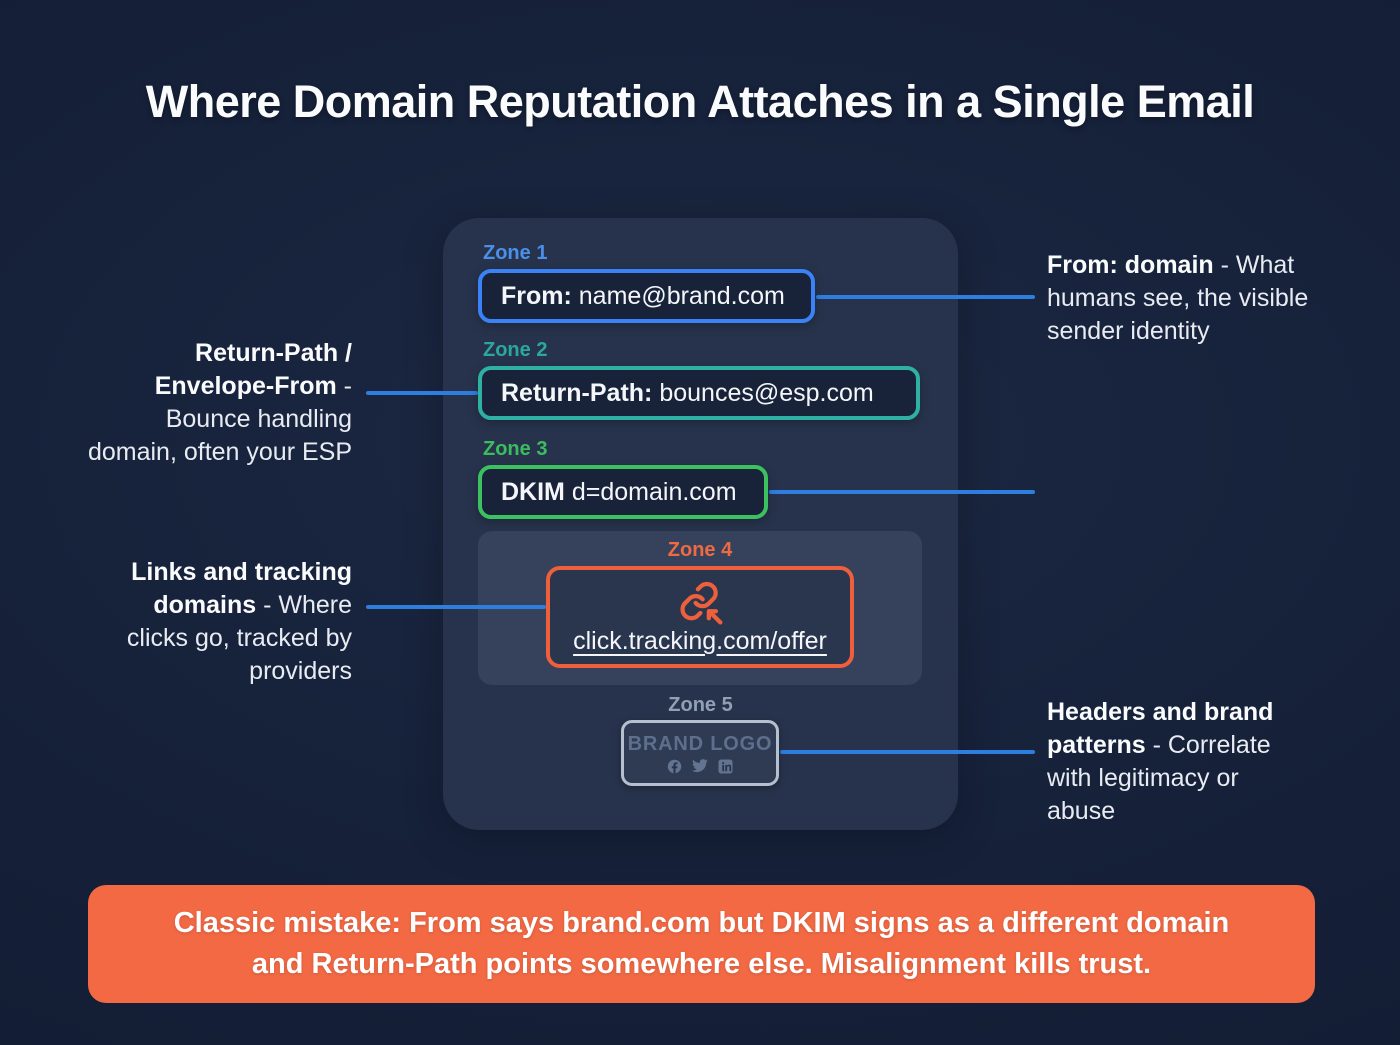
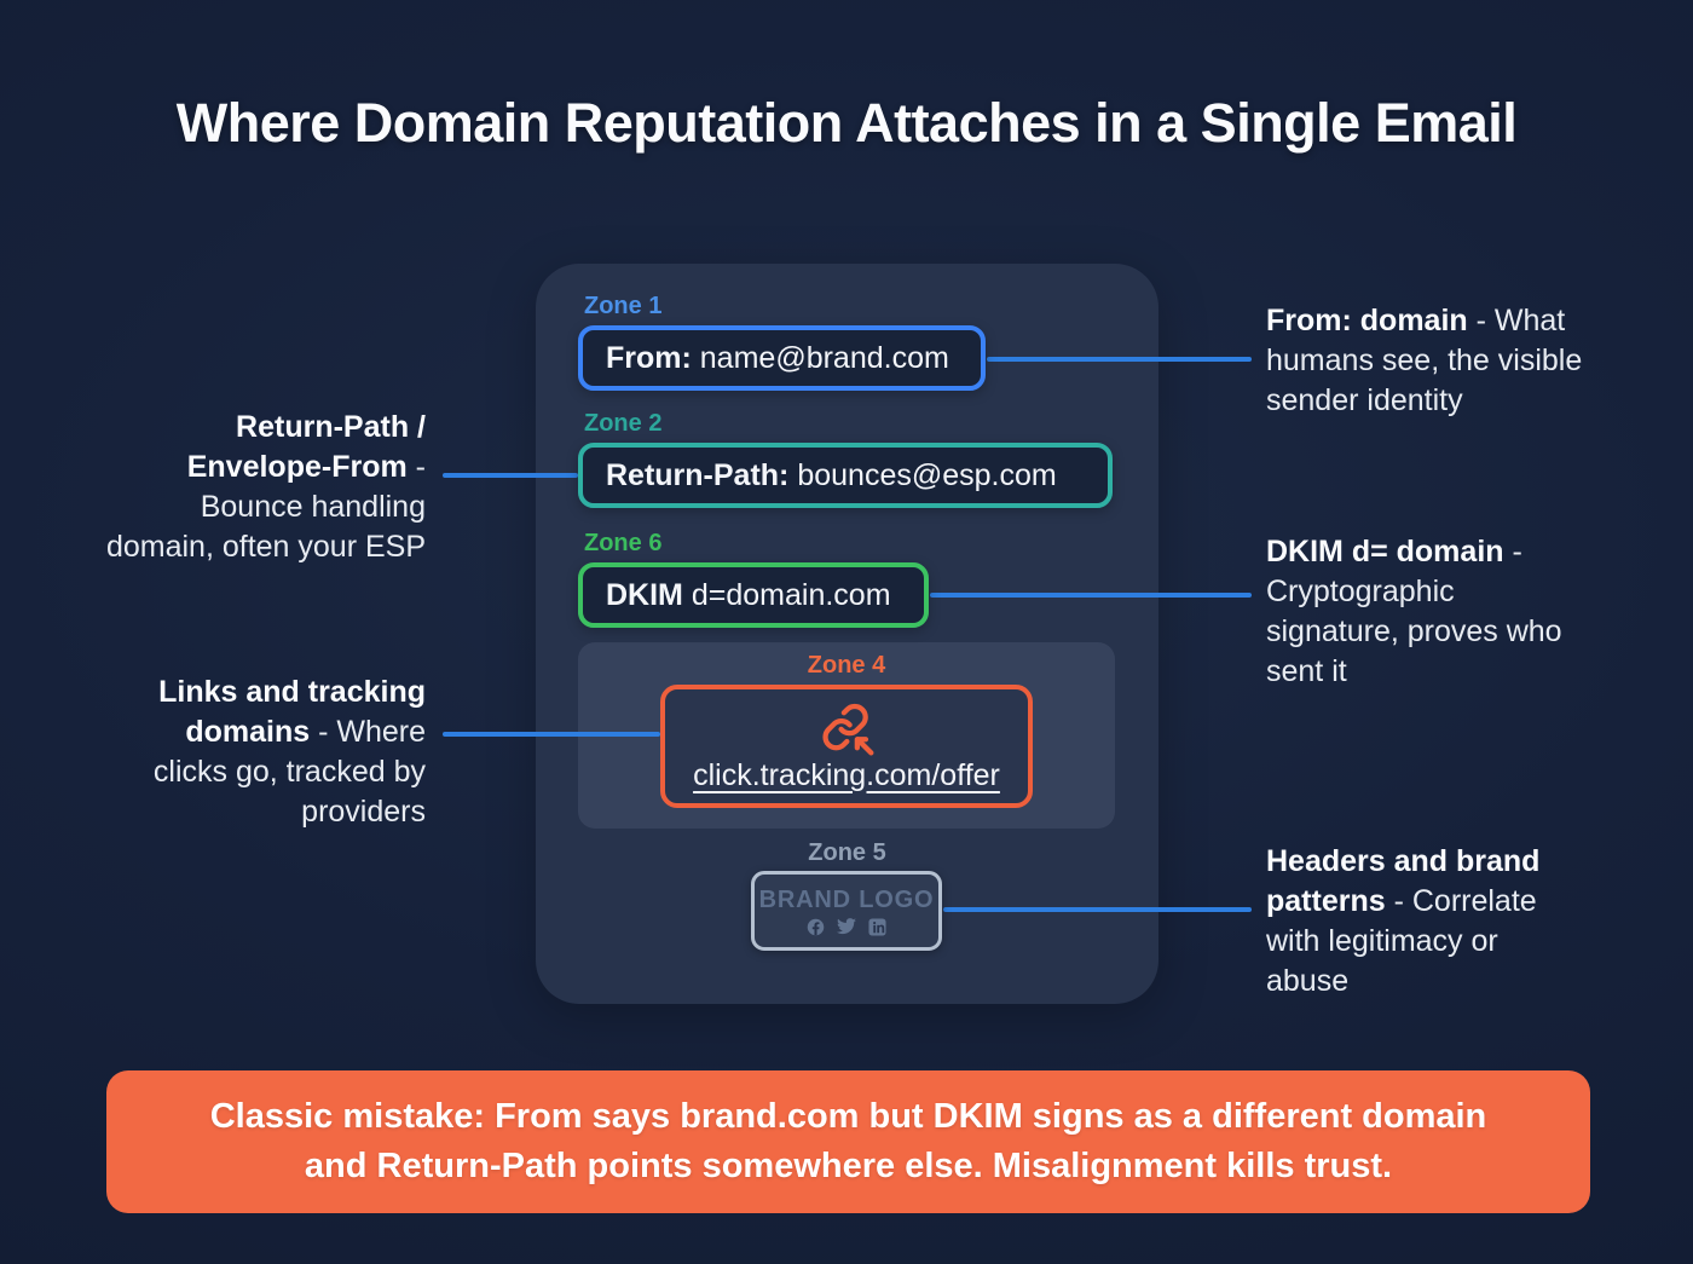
  Where Domain Reputation Attaches in a Single Email
  Zone 1
  From:
  name@brand.com
  Zone 2
  Return-Path:
  bounces@esp.com
- Zone 3
+ Zone 6
  DKIM
  d=domain.com
  Zone 4
  click.tracking.com/offer
  Zone 5
  BRAND LOGO
  Return-Path /
  Envelope-From -
  Bounce handling
  domain, often your ESP
  Links and tracking
  domains - Where
  clicks go, tracked by
  providers
  From: domain - What
  humans see, the visible
  sender identity
+ DKIM d= domain -
+ Cryptographic
+ signature, proves who
+ sent it
  Headers and brand
  patterns - Correlate
  with legitimacy or
  abuse
  Classic mistake: From says brand.com but DKIM signs as a different domain
  and Return-Path points somewhere else. Misalignment kills trust.
